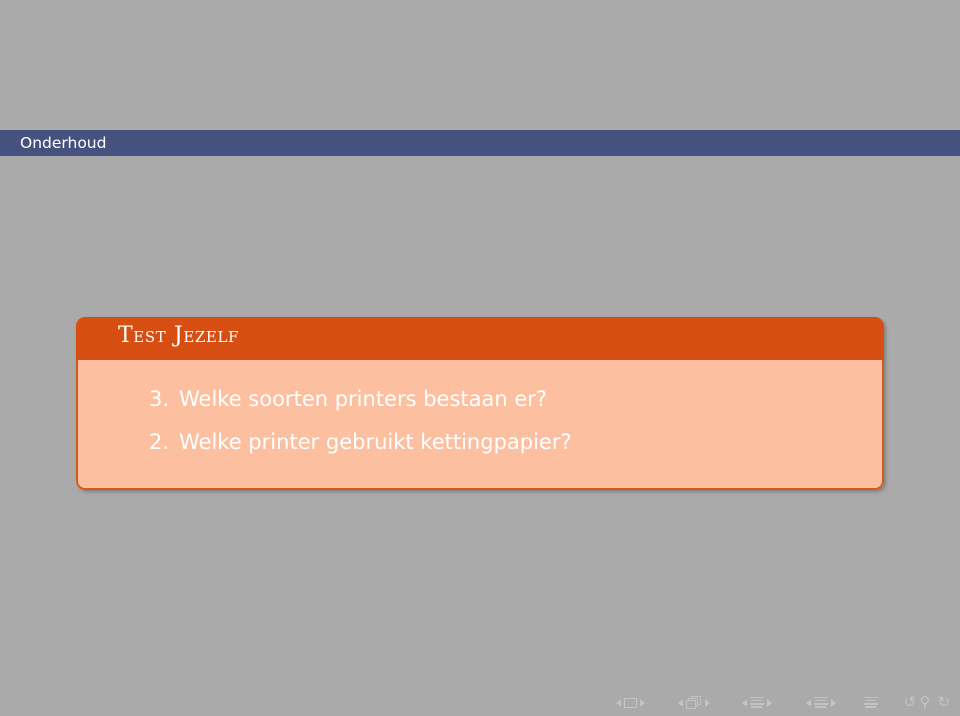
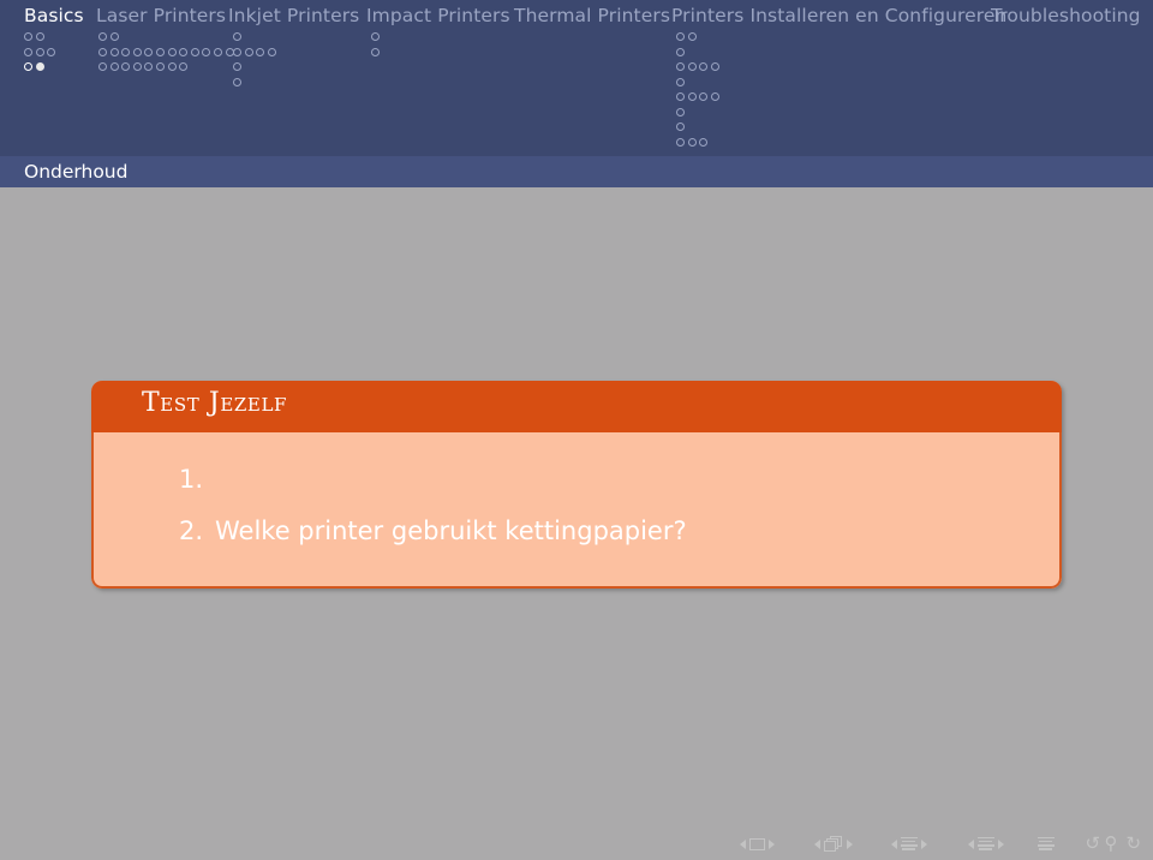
+ Basics
+ Laser Printers
+ Inkjet Printers
+ Impact Printers
+ Thermal Printers
+ Printers Installeren en Configureren
+ Troubleshooting
  Onderhoud
  Test Jezelf
- 3.
+ 1.
- Welke soorten printers bestaan er?
  2.
  Welke printer gebruikt kettingpapier?
  ↺
  ⚲
  ↻
